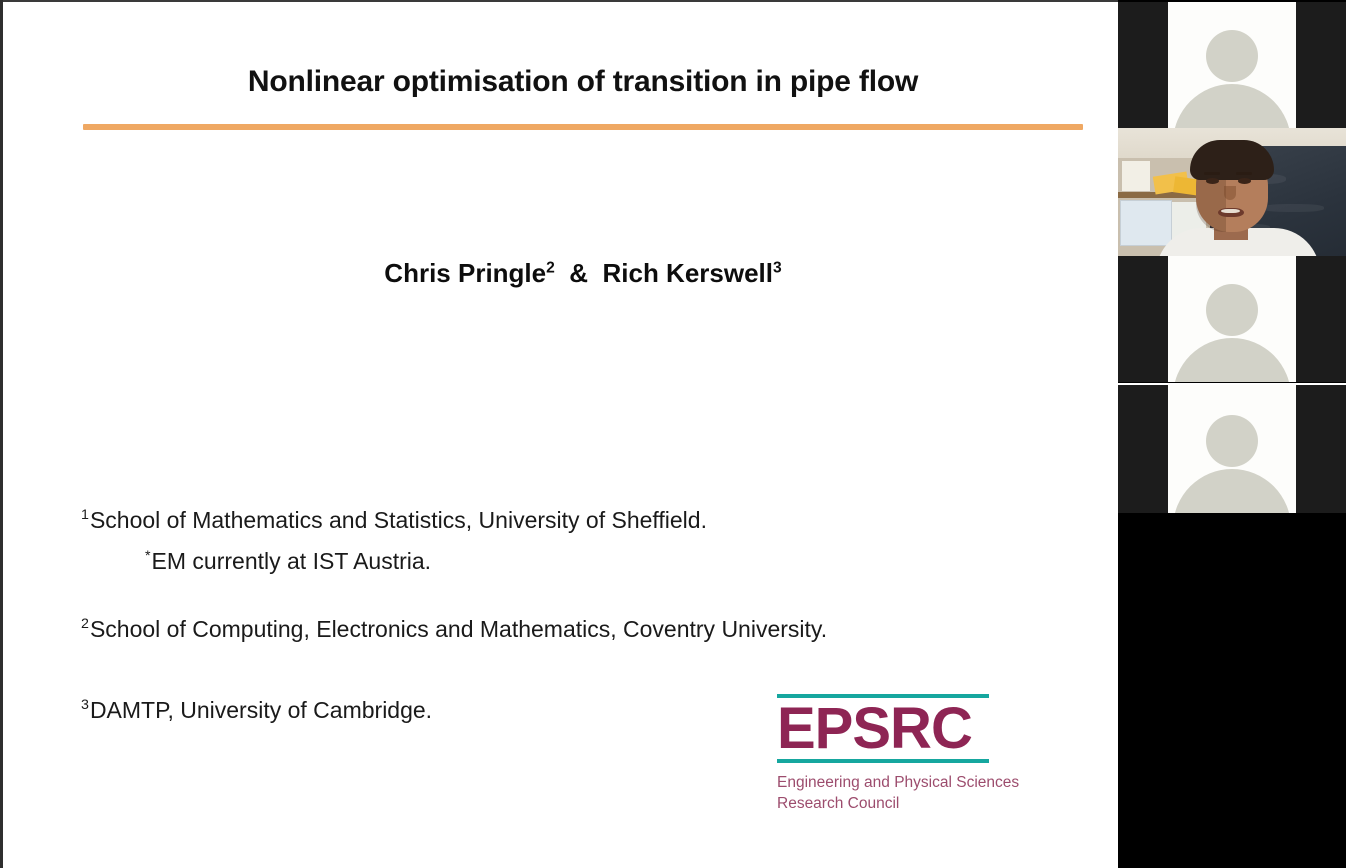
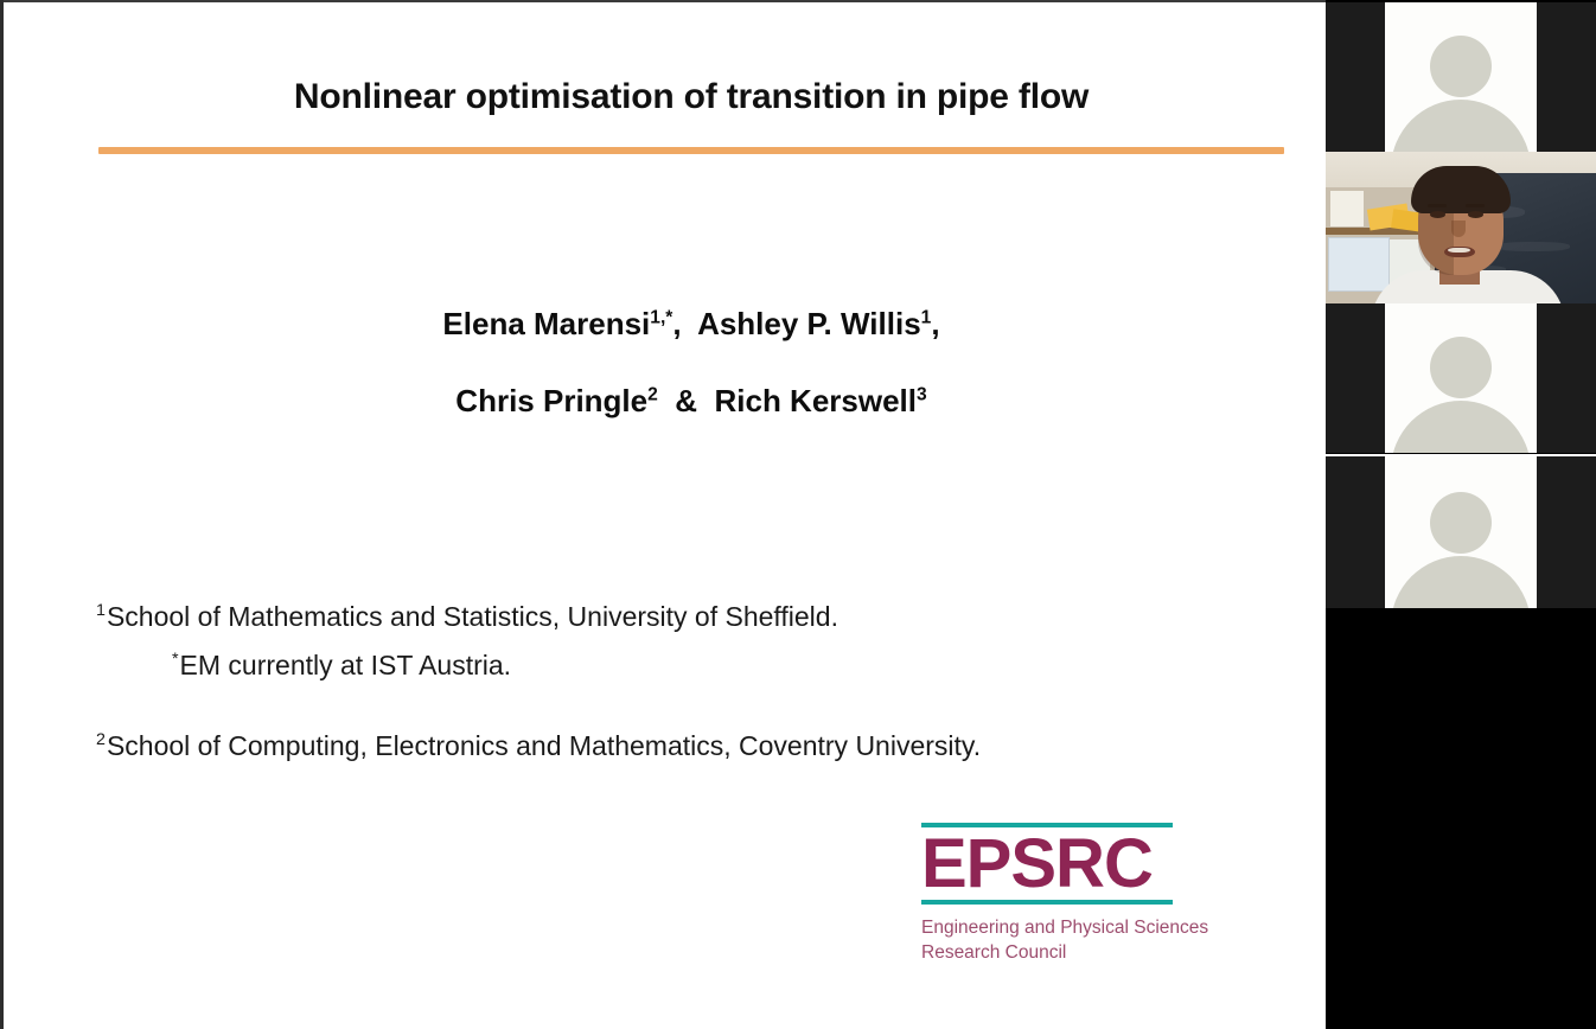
  Nonlinear optimisation of transition in pipe flow
+ Elena Marensi1,*, Ashley P. Willis1,
  Chris Pringle2 & Rich Kerswell3
  1School of Mathematics and Statistics, University of Sheffield.
  *EM currently at IST Austria.
  2School of Computing, Electronics and Mathematics, Coventry University.
- 3DAMTP, University of Cambridge.
  EPSRC
  Engineering and Physical Sciences
  Research Council
